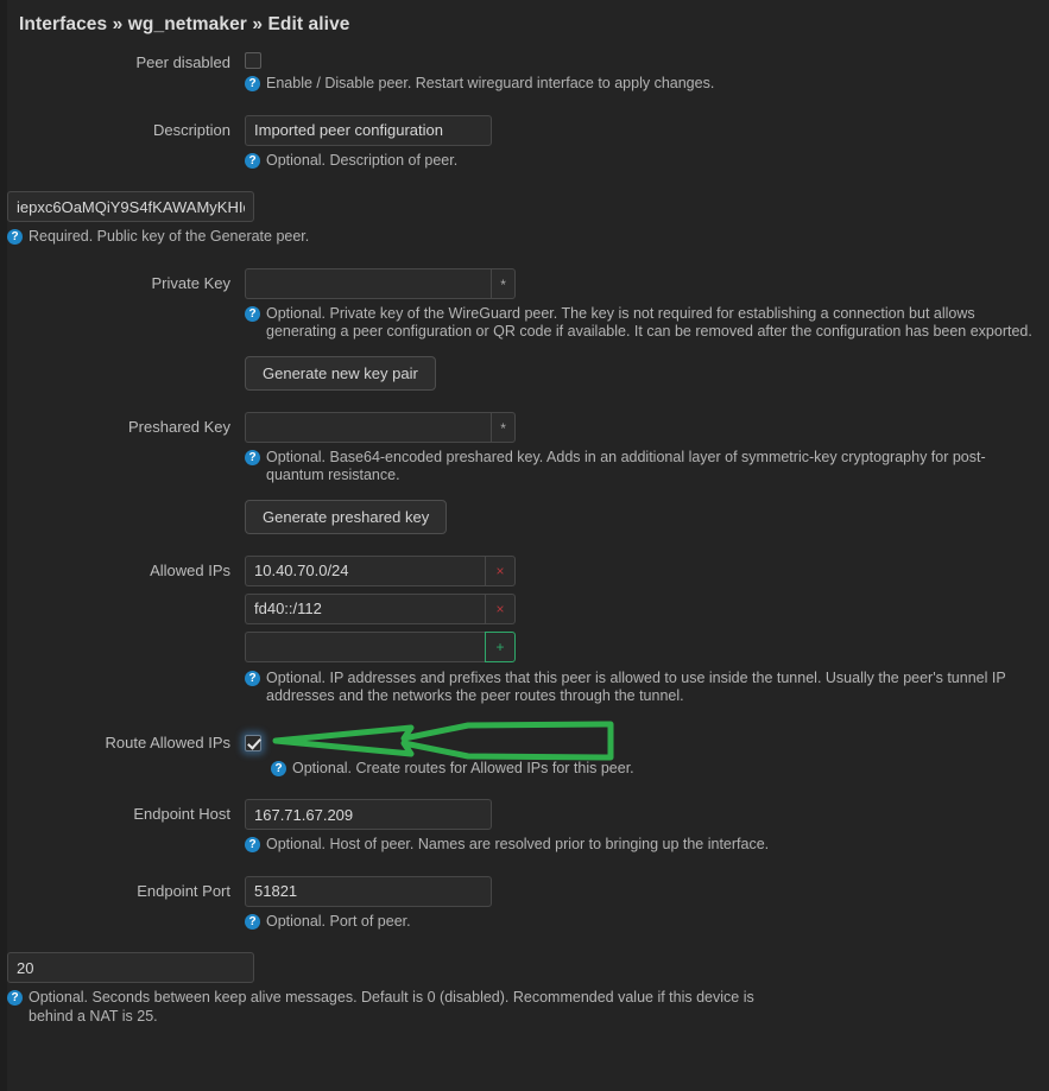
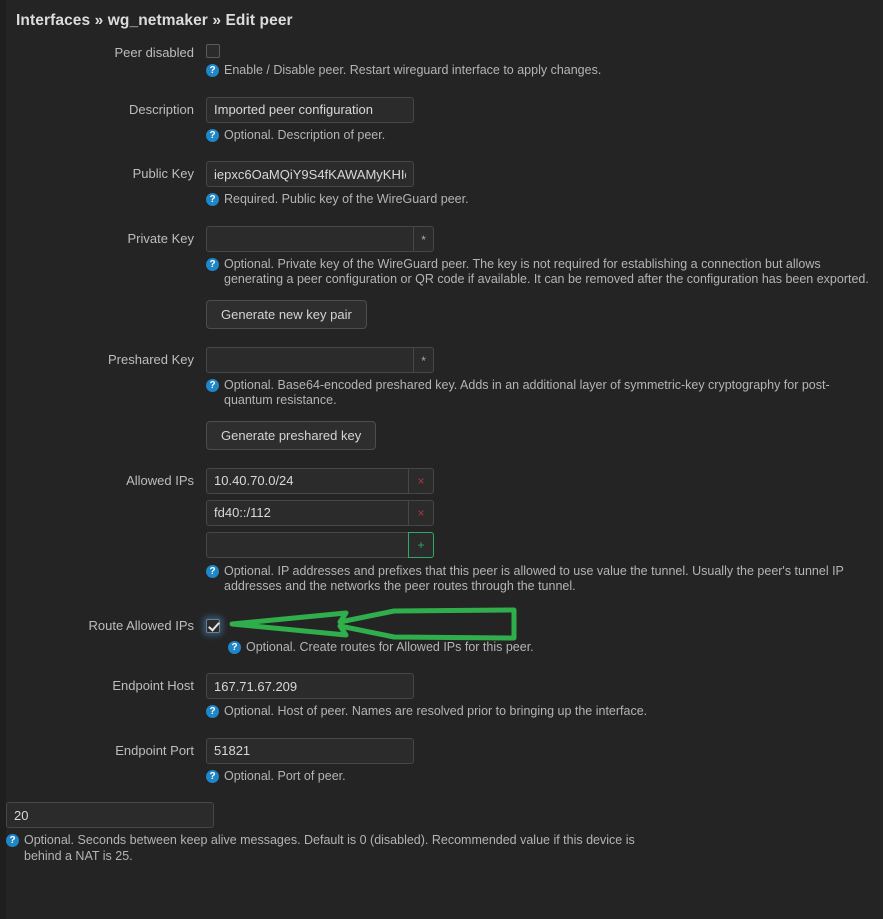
- Interfaces » wg_netmaker » Edit alive
+ Interfaces » wg_netmaker » Edit peer
  Peer disabled
  ?
  Enable / Disable peer. Restart wireguard interface to apply changes.
  Description
  Imported peer configuration
  ?
  Optional. Description of peer.
+ Public Key
  iepxc6OaMQiY9S4fKAWAMyKHI
  ?
- Required. Public key of the Generate peer.
+ Required. Public key of the WireGuard peer.
  Private Key
  *
  ?
  Optional. Private key of the WireGuard peer. The key is not required for establishing a connection but allows generating a peer configuration or QR code if available. It can be removed after the configuration has been exported.
  Generate new key pair
  Preshared Key
  *
  ?
  Optional. Base64-encoded preshared key. Adds in an additional layer of symmetric-key cryptography for post-quantum resistance.
  Generate preshared key
  Allowed IPs
  10.40.70.0/24
  ×
  fd40::/112
  ×
  +
  ?
- Optional. IP addresses and prefixes that this peer is allowed to use inside the tunnel. Usually the peer's tunnel IP addresses and the networks the peer routes through the tunnel.
+ Optional. IP addresses and prefixes that this peer is allowed to use value the tunnel. Usually the peer's tunnel IP addresses and the networks the peer routes through the tunnel.
  Route Allowed IPs
  ?
  Optional. Create routes for Allowed IPs for this peer.
  Endpoint Host
  167.71.67.209
  ?
  Optional. Host of peer. Names are resolved prior to bringing up the interface.
  Endpoint Port
  51821
  ?
  Optional. Port of peer.
  20
  ?
  Optional. Seconds between keep alive messages. Default is 0 (disabled). Recommended value if this device is behind a NAT is 25.
